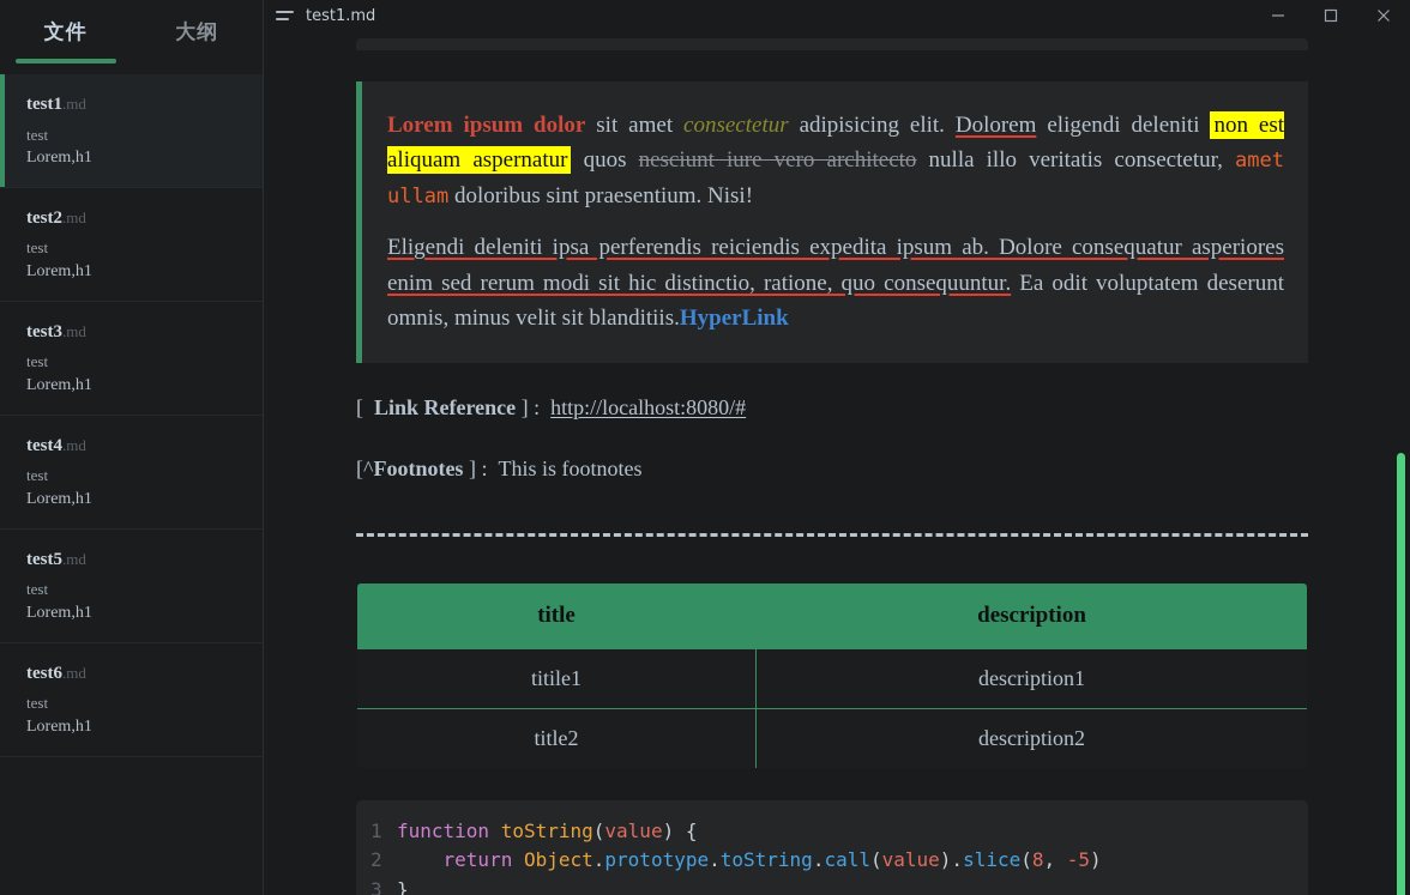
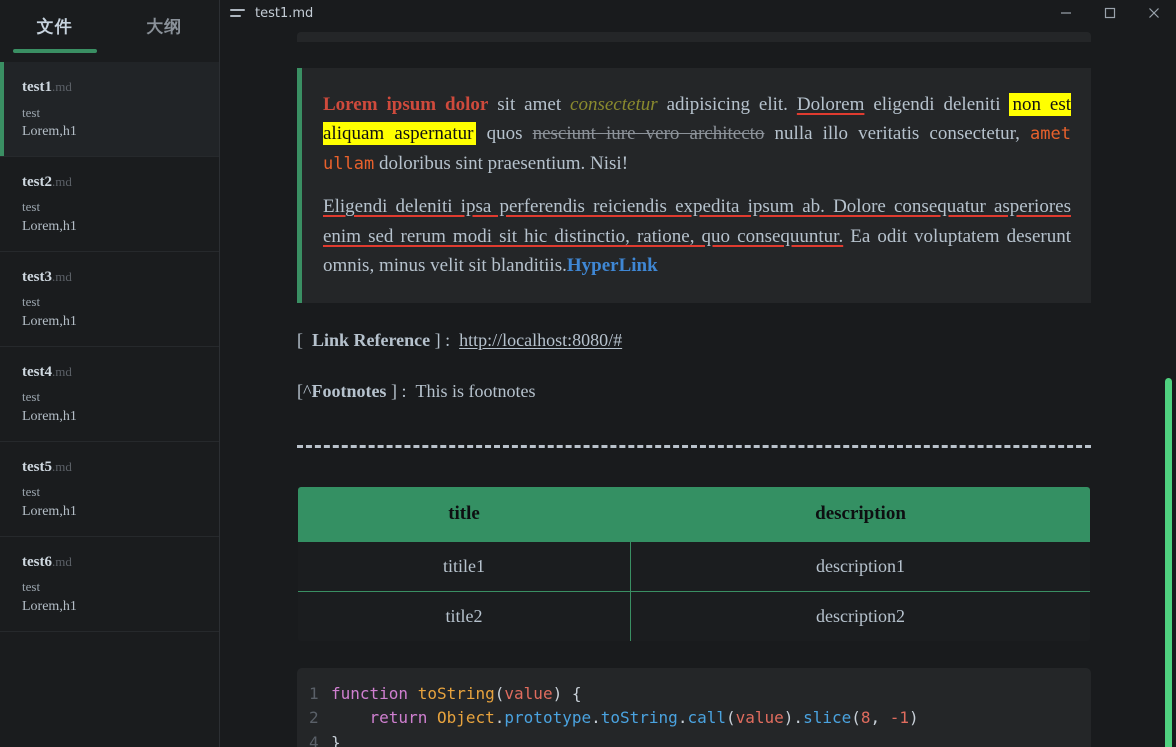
  文件
  大纲
  test1.md
  test
  Lorem,h1
  test2.md
  test
  Lorem,h1
  test3.md
  test
  Lorem,h1
  test4.md
  test
  Lorem,h1
  test5.md
  test
  Lorem,h1
  test6.md
  test
  Lorem,h1
  test1.md
  Lorem ipsum dolor sit amet consectetur adipisicing elit. Dolorem eligendi deleniti non est aliquam aspernatur quos nesciunt iure vero architecto nulla illo veritatis consectetur, amet ullam doloribus sint praesentium. Nisi!
  Eligendi deleniti ipsa perferendis reiciendis expedita ipsum ab. Dolore consequatur asperiores enim sed rerum modi sit hic distinctio, ratione, quo consequuntur. Ea odit voluptatem deserunt omnis, minus velit sit blanditiis.HyperLink
  [ Link Reference ] : http://localhost:8080/#
  [^Footnotes ] : This is footnotes
  title	description
  titile1	description1
  title2	description2
  1
  function toString(value) {
  2
- return Object.prototype.toString.call(value).slice(8, -5)
+ return Object.prototype.toString.call(value).slice(8, -1)
- 3
+ 4
  }
